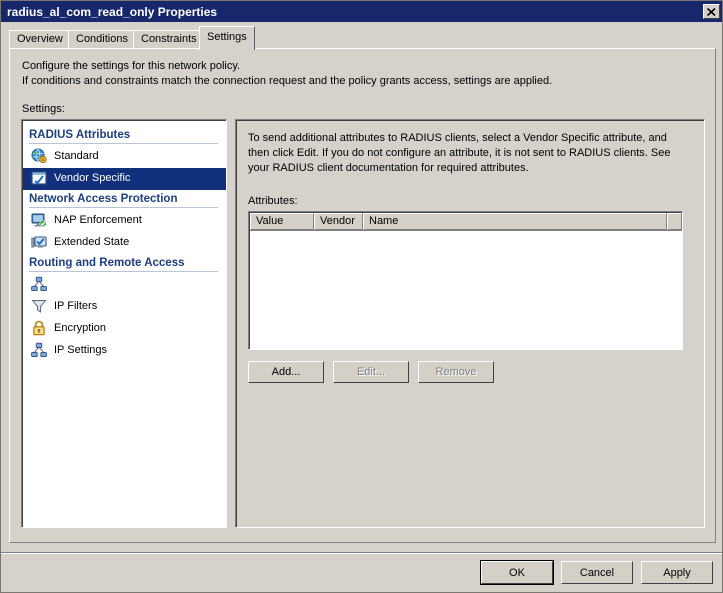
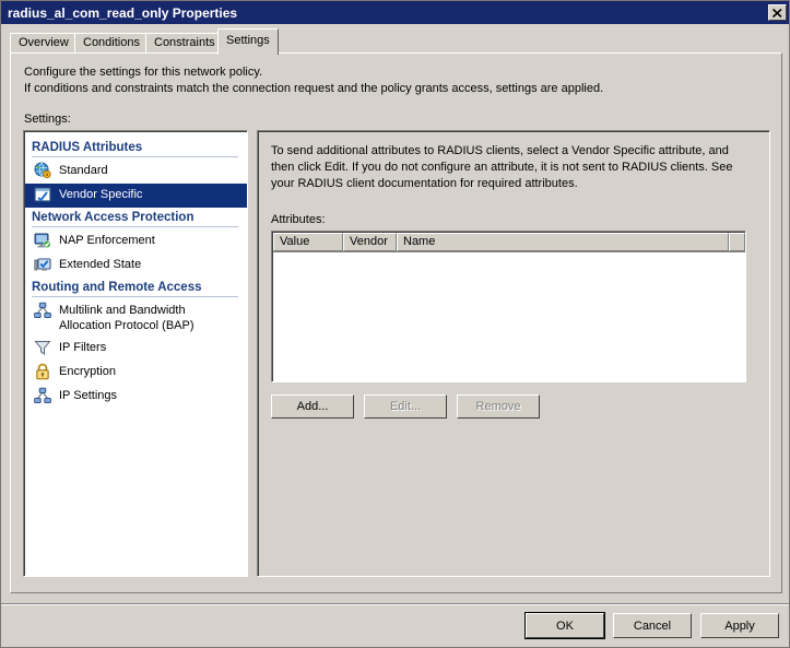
  radius_al_com_read_only Properties
  Overview
  Conditions
  Constraints
  Settings
  Configure the settings for this network policy.
  If conditions and constraints match the connection request and the policy grants access, settings are applied.
  Settings:
  RADIUS Attributes
  Standard
  Vendor Specific
  Network Access Protection
  NAP Enforcement
  Extended State
  Routing and Remote Access
+ Multilink and Bandwidth
+ Allocation Protocol (BAP)
  IP Filters
  Encryption
  IP Settings
  To send additional attributes to RADIUS clients, select a Vendor Specific attribute, and then click Edit. If you do not configure an attribute, it is not sent to RADIUS clients. See your RADIUS client documentation for required attributes.
  Attributes:
  Value
  Vendor
  Name
  Add...
  Edit...
  Remove
  OK
  Cancel
  Apply
